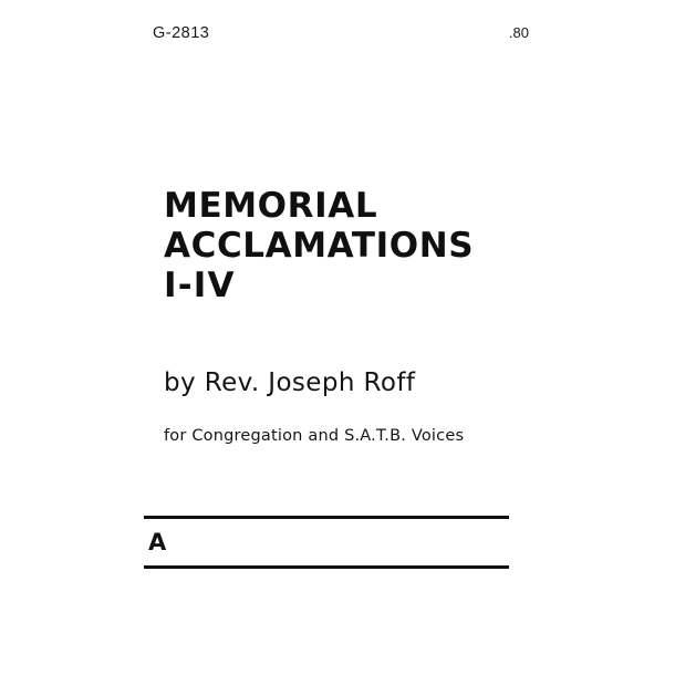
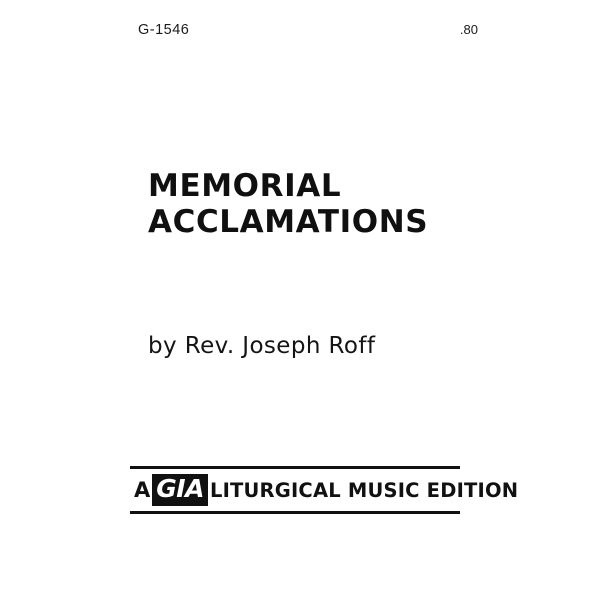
- G-2813
+ G-1546
  .80
  MEMORIAL
  ACCLAMATIONS
- I-IV
  by Rev. Joseph Roff
- for Congregation and S.A.T.B. Voices
  A
+ GIA
+ LITURGICAL MUSIC EDITION
